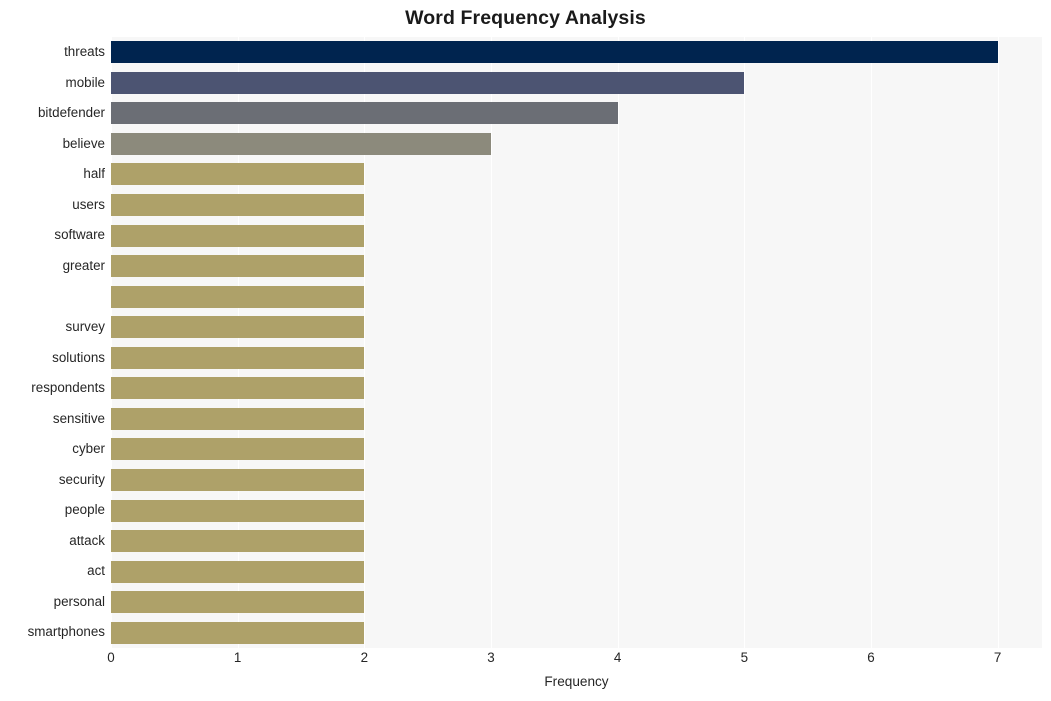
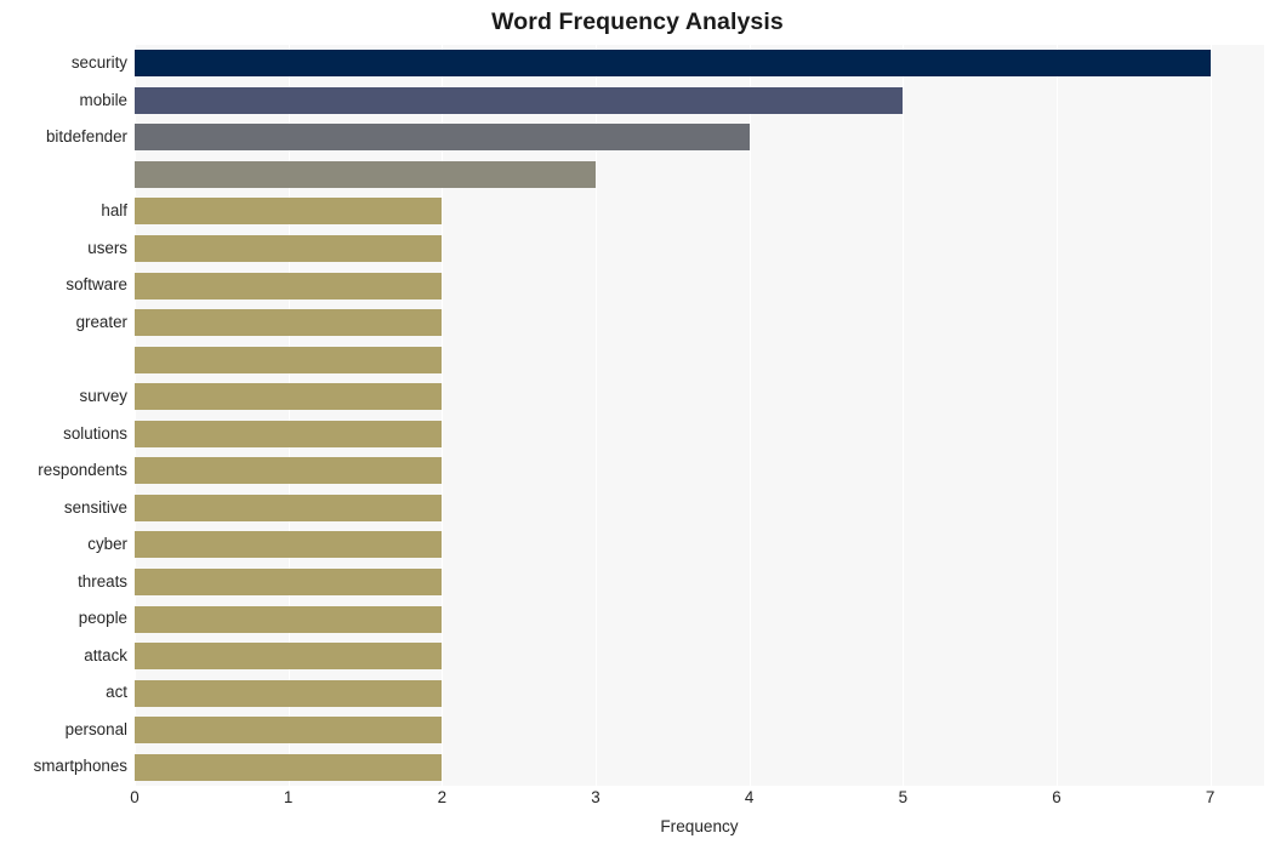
  Word Frequency Analysis
- threats
+ security
  mobile
  bitdefender
- believe
  half
  users
  software
  greater
  survey
  solutions
  respondents
  sensitive
  cyber
- security
+ threats
  people
  attack
  act
  personal
  smartphones
  0
  1
  2
  3
  4
  5
  6
  7
  Frequency
